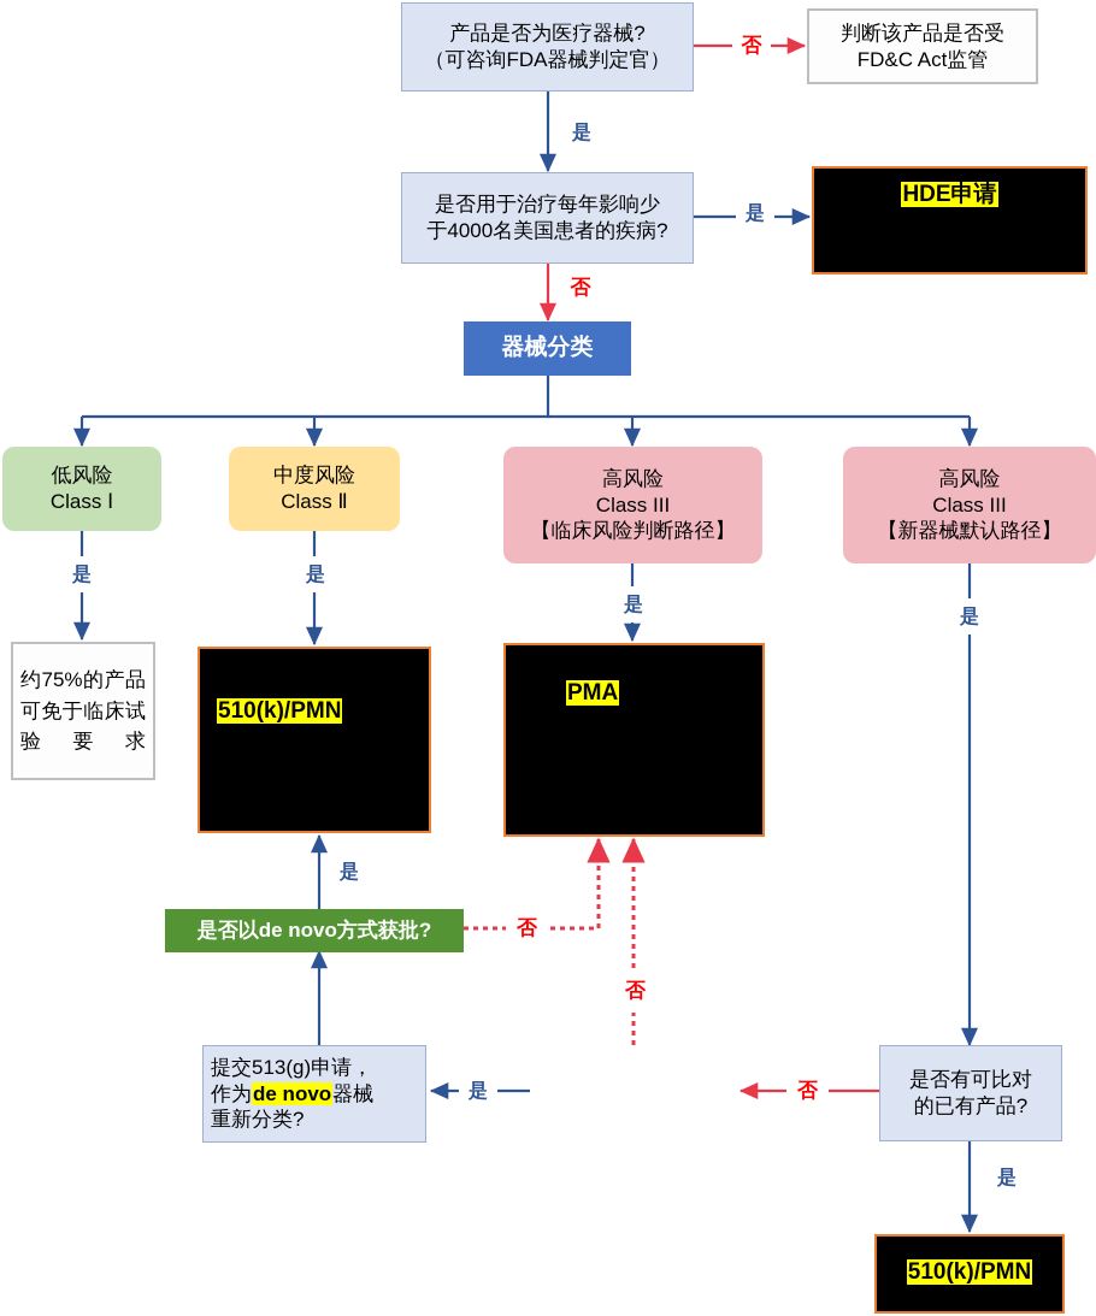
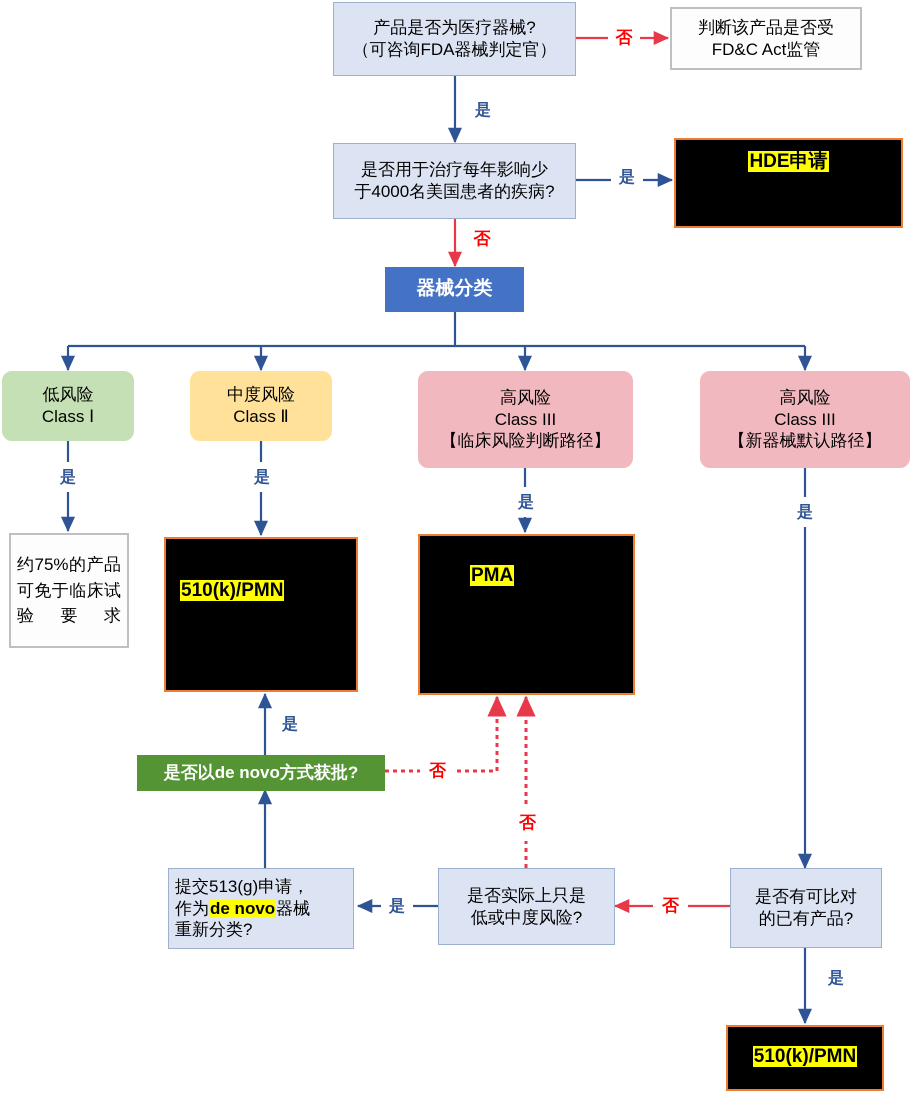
  产品是否为医疗器械?
  （可咨询FDA器械判定官）
  判断该产品是否受
  FD&C Act监管
  是否用于治疗每年影响少
  于4000名美国患者的疾病?
  HDE申请
  器械分类
  低风险
  Class Ⅰ
  中度风险
  Class Ⅱ
  高风险
  Class III
  【临床风险判断路径】
  高风险
  Class III
  【新器械默认路径】
  约75%的产品可免于临床试验要求
  510(k)/PMN
  PMA
  是否以de novo方式获批?
  提交513(g)申请，
  作为de novo器械
  重新分类?
+ 是否实际上只是
+ 低或中度风险?
  是否有可比对
  的已有产品?
  510(k)/PMN
  否
  是
  是
  否
  是
  是
  是
  是
  是
  否
  否
  是
  否
  是
